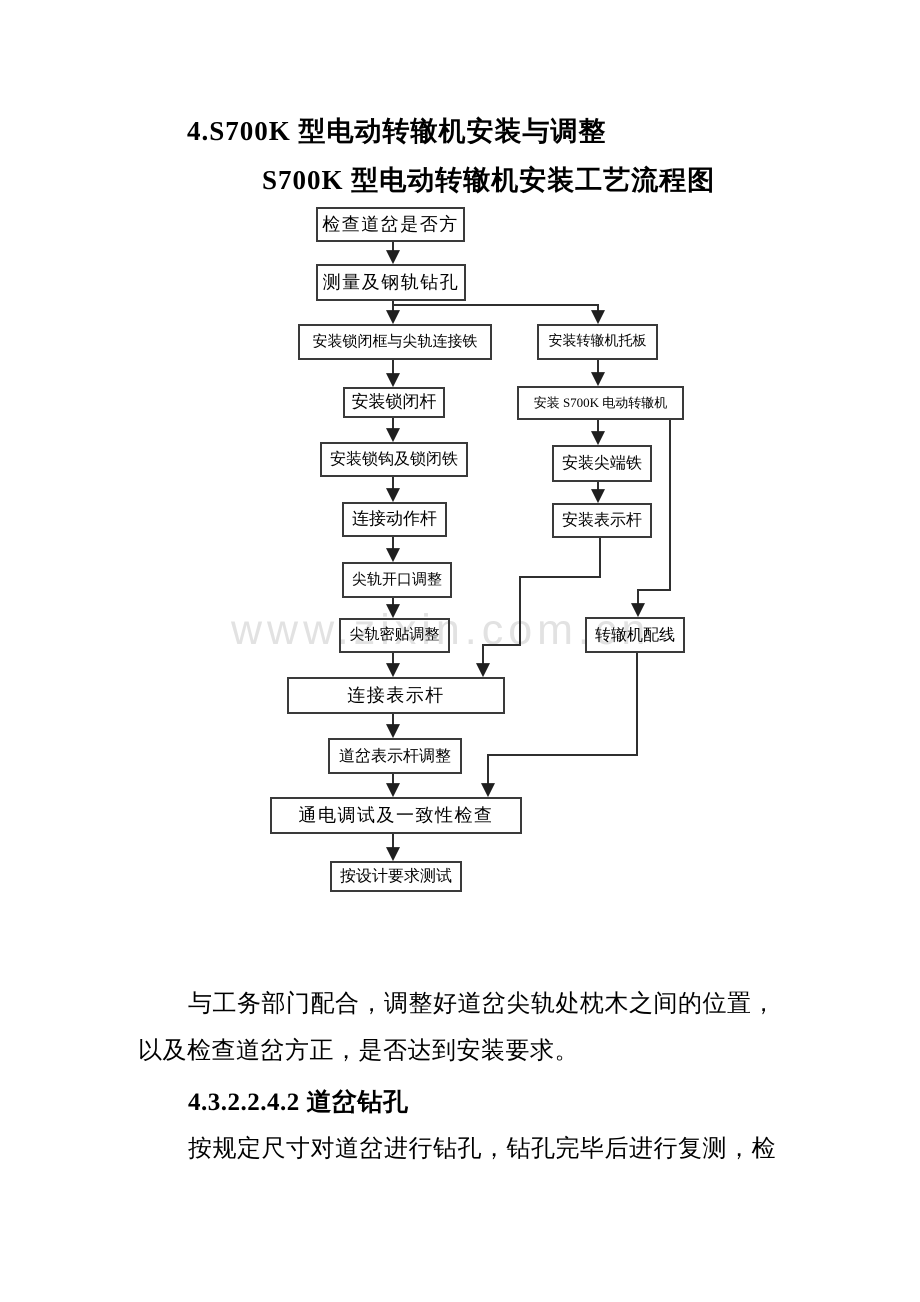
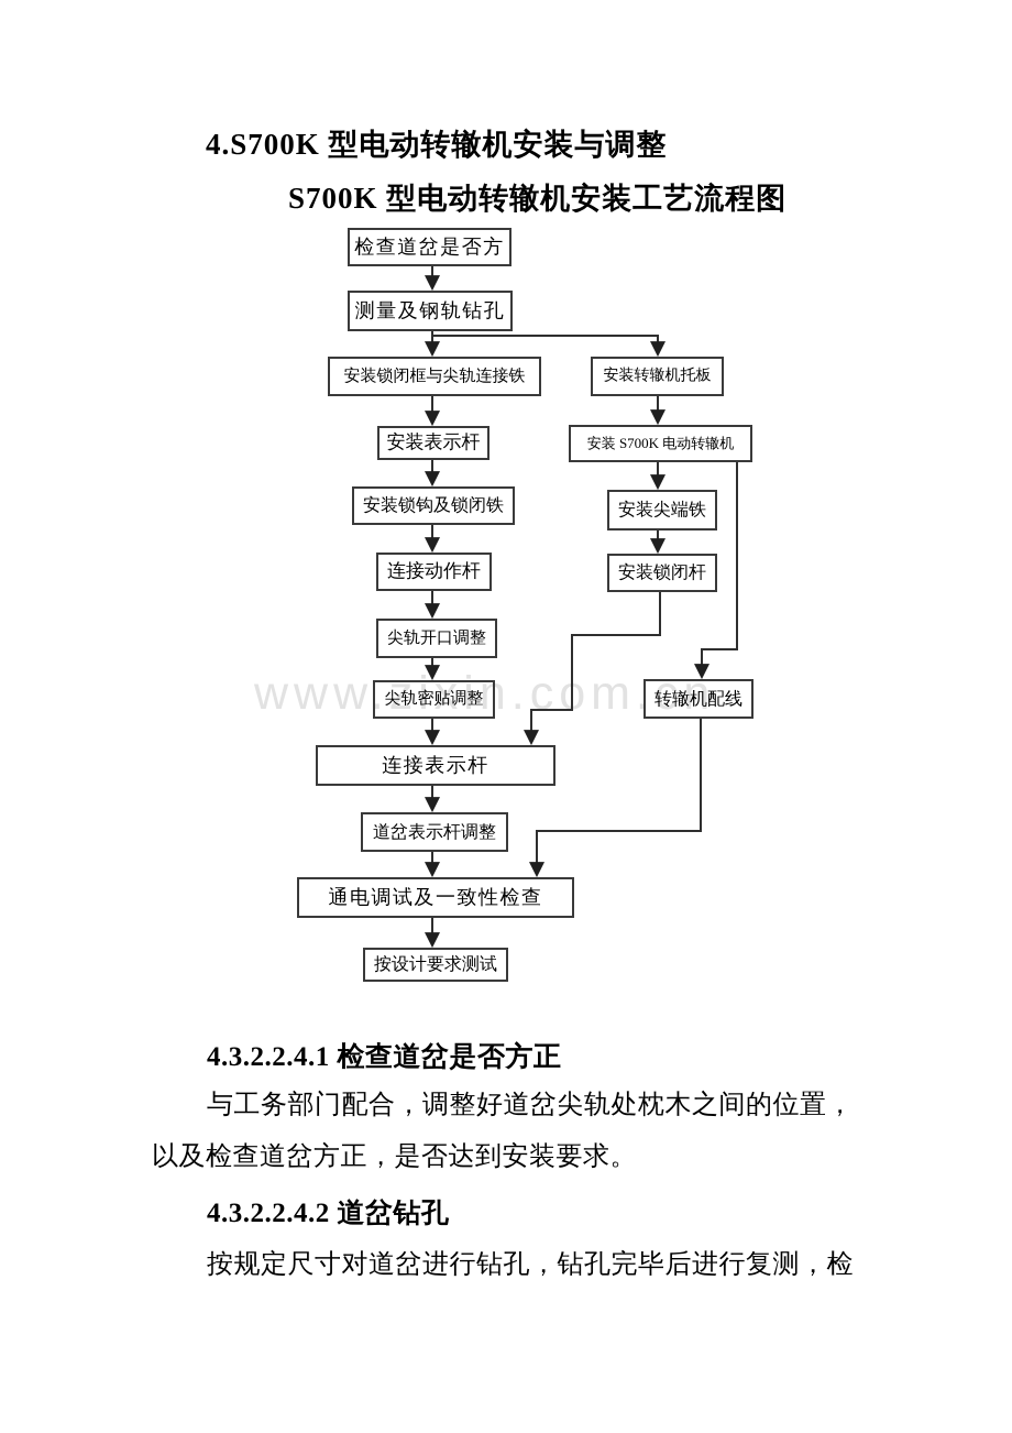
  4.S700K 型电动转辙机安装与调整
  S700K 型电动转辙机安装工艺流程图
  www.zixin.com.cn
  检查道岔是否方
  测量及钢轨钻孔
  安装锁闭框与尖轨连接铁
- 安装锁闭杆
+ 安装表示杆
  安装锁钩及锁闭铁
  连接动作杆
  尖轨开口调整
  尖轨密贴调整
  连接表示杆
  道岔表示杆调整
  通电调试及一致性检查
  按设计要求测试
  安装转辙机托板
  安装 S700K 电动转辙机
  安装尖端铁
- 安装表示杆
+ 安装锁闭杆
  转辙机配线
+ 4.3.2.2.4.1 检查道岔是否方正
  与工务部门配合，调整好道岔尖轨处枕木之间的位置，
  以及检查道岔方正，是否达到安装要求。
  4.3.2.2.4.2 道岔钻孔
  按规定尺寸对道岔进行钻孔，钻孔完毕后进行复测，检
